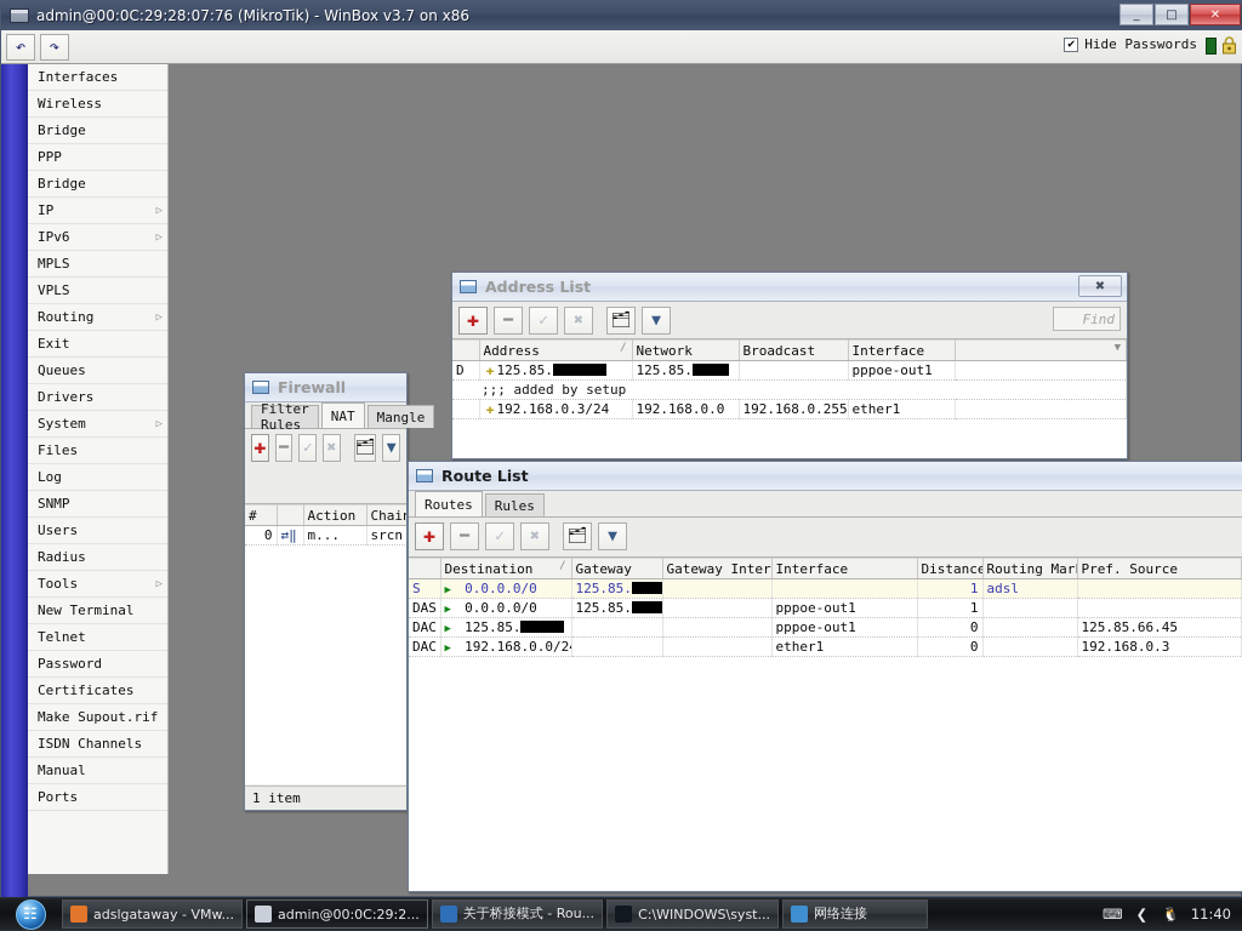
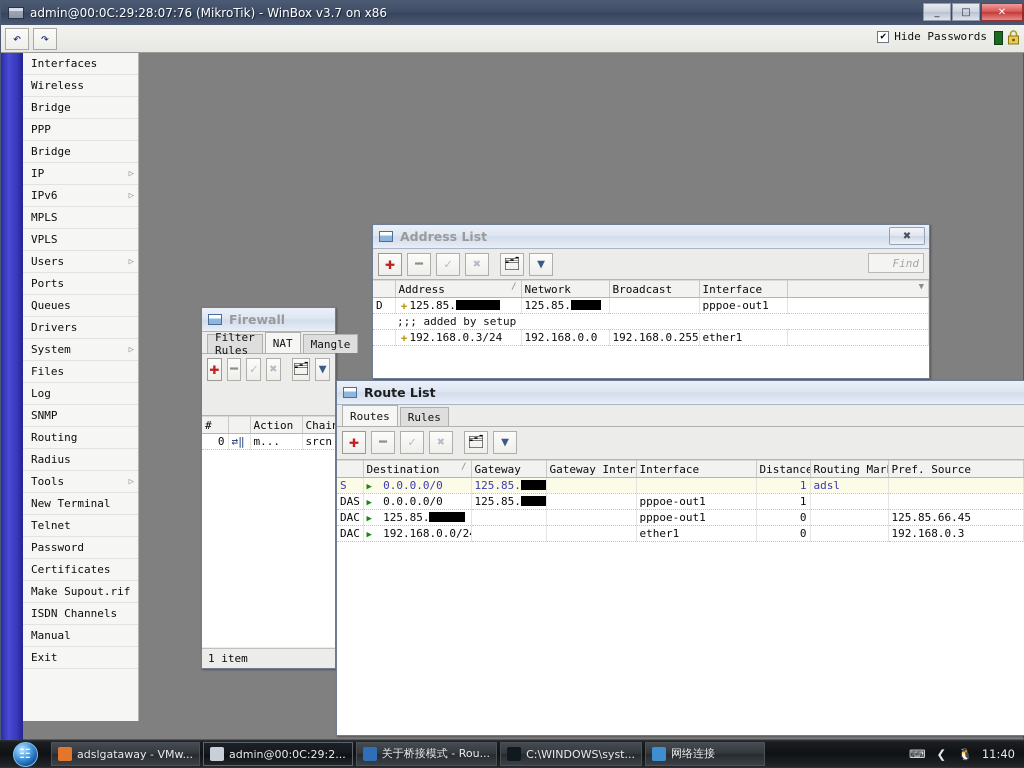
  admin@00:0C:29:28:07:76 (MikroTik) - WinBox v3.7 on x86
  _
  □
  ✕
  ↶
  ↷
  ✔
  Hide Passwords
  Interfaces
  Wireless
  Bridge
  PPP
  Bridge
  IP
  ▷
  IPv6
  ▷
  MPLS
  VPLS
- Routing
+ Users
  ▷
- Exit
+ Ports
  Queues
  Drivers
  System
  ▷
  Files
  Log
  SNMP
- Users
+ Routing
  Radius
  Tools
  ▷
  New Terminal
  Telnet
  Password
  Certificates
  Make Supout.rif
  ISDN Channels
  Manual
- Ports
+ Exit
  Firewall
  Filter Rules
  NAT
  Mangle
  ✚
  ━
  ✓
  ✖
  🗂
  ▼
  #		Action	Chai
  0	⇄‖	m...	srcn
  1 item
  Address List
  ✖
  ✚
  ━
  ✓
  ✖
  🗂
  ▼
  Find
  	Address /	Network	Broadcast	Interface	▼
  D	✚ 125.85.	125.85.		pppoe-out1
  ;;; added by setup
  	✚ 192.168.0.3/24	192.168.0.0	192.168.0.255	ether1
  Route List
  Routes
  Rules
  ✚
  ━
  ✓
  ✖
  🗂
  ▼
  	Destination /	Gateway	Gateway Inter	Interface	Distanc	Routing Mar	Pref. Source
  S	▶ 0.0.0.0/0	125.85.			1	adsl
  DAS	▶ 0.0.0.0/0	125.85.		pppoe-out1	1
  DAC	▶ 125.85.			pppoe-out1	0		125.85.66.45
  DAC	▶ 192.168.0.0/2			ether1	0		192.168.0.3
  ☷
  adslgataway - VMw...
  admin@00:0C:29:2...
  关于桥接模式 - Rou...
  C:\WINDOWS\syst...
  网络连接
  ⌨
  ❮
  🐧
  11:40
